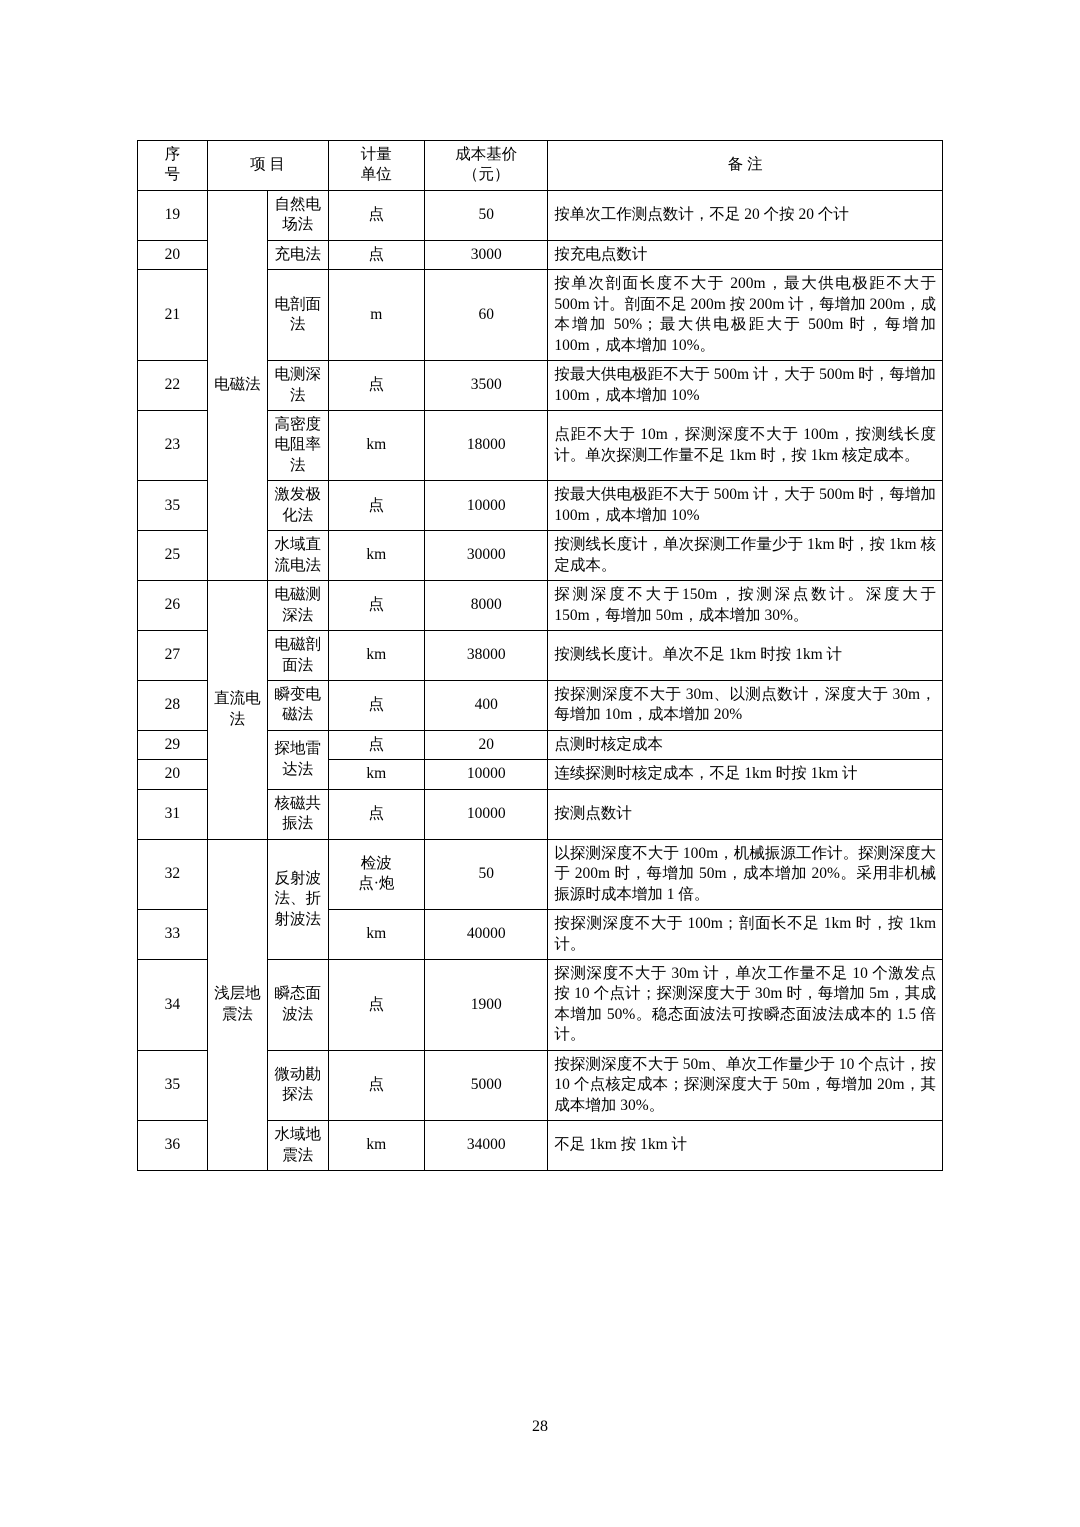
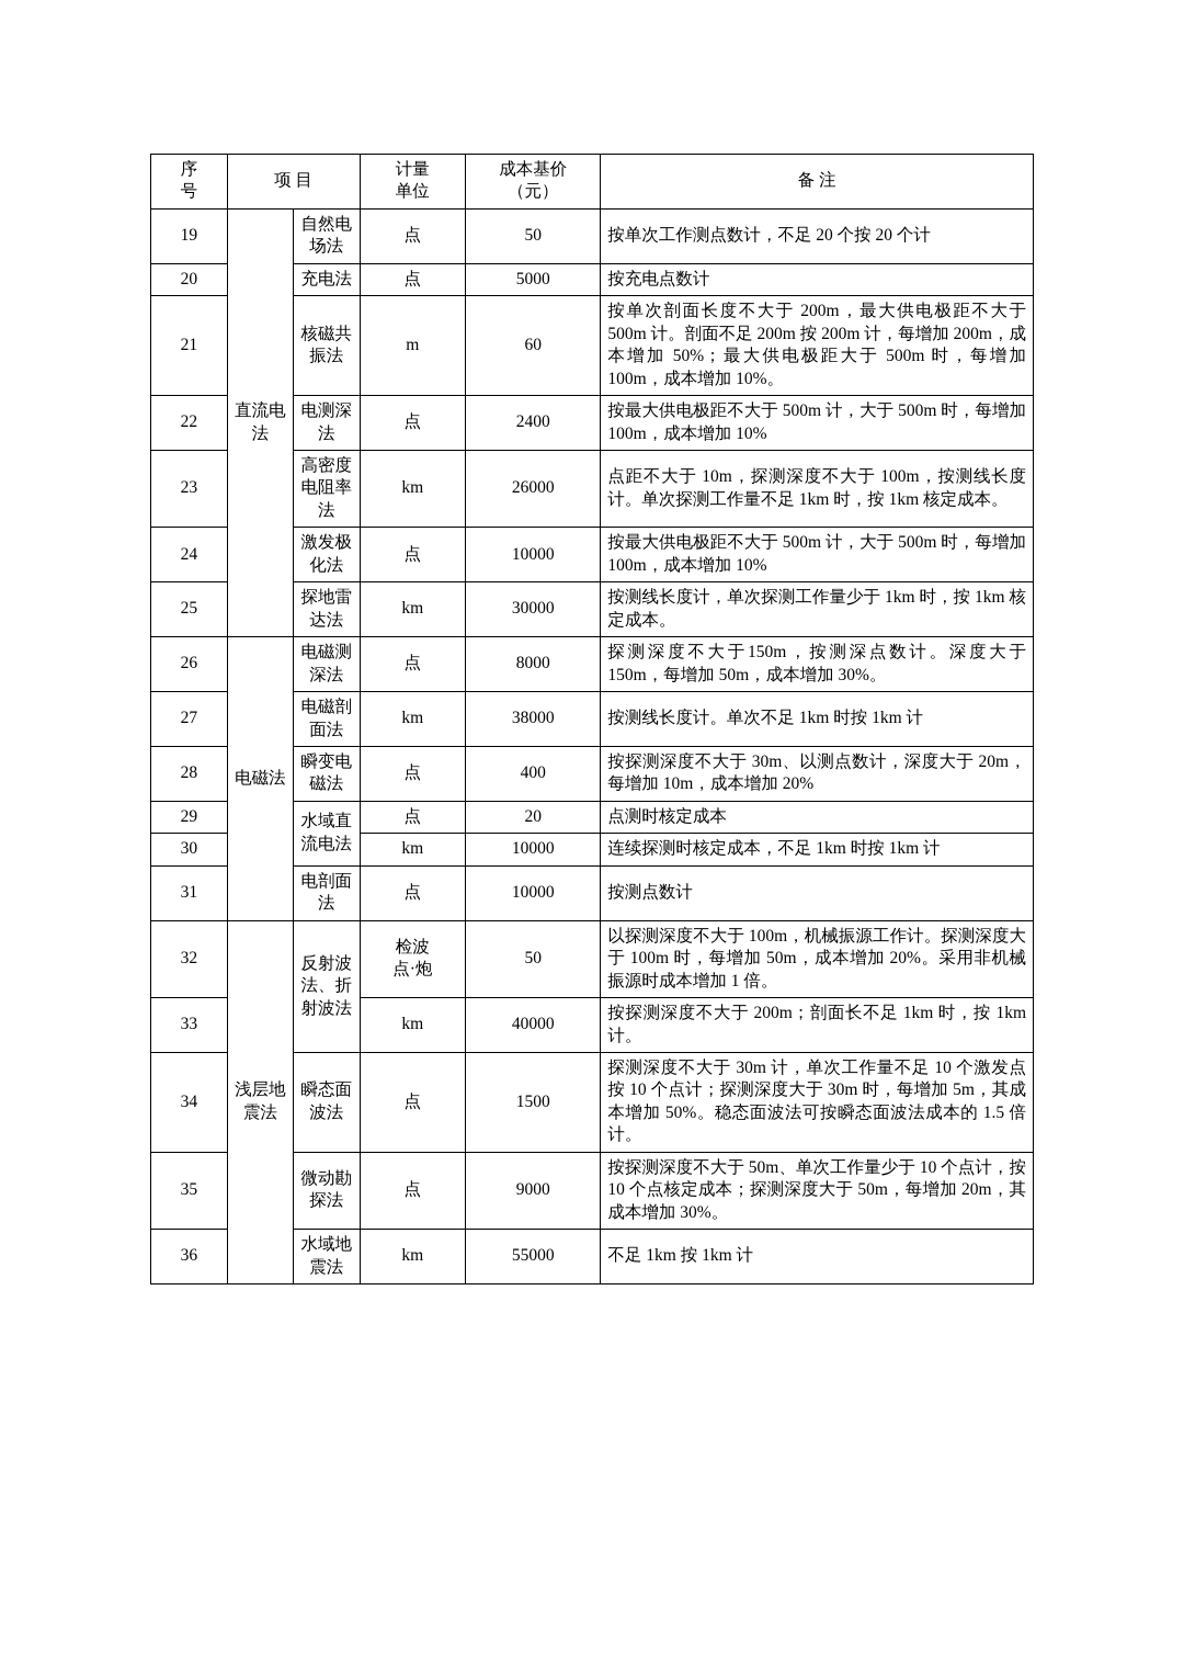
  序 号	项 目	计量 单位	成本基价 （元）	备 注
- 19	电磁法	自然电场法	点	50	按单次工作测点数计，不足 20 个按 20 个计
+ 19	直流电法	自然电场法	点	50	按单次工作测点数计，不足 20 个按 20 个计
- 20	充电法	点	3000	按充电点数计
+ 20	充电法	点	5000	按充电点数计
- 21	电剖面法	m	60	按单次剖面长度不大于 200m，最大供电极距不大于 500m 计。剖面不足 200m 按 200m 计，每增加 200m，成本增加 50%；最大供电极距大于 500m 时，每增加 100m，成本增加 10%。
+ 21	核磁共振法	m	60	按单次剖面长度不大于 200m，最大供电极距不大于 500m 计。剖面不足 200m 按 200m 计，每增加 200m，成本增加 50%；最大供电极距大于 500m 时，每增加 100m，成本增加 10%。
- 22	电测深法	点	3500	按最大供电极距不大于 500m 计，大于 500m 时，每增加 100m，成本增加 10%
+ 22	电测深法	点	2400	按最大供电极距不大于 500m 计，大于 500m 时，每增加 100m，成本增加 10%
- 23	高密度电阻率法	km	18000	点距不大于 10m，探测深度不大于 100m，按测线长度计。单次探测工作量不足 1km 时，按 1km 核定成本。
+ 23	高密度电阻率法	km	26000	点距不大于 10m，探测深度不大于 100m，按测线长度计。单次探测工作量不足 1km 时，按 1km 核定成本。
- 35	激发极化法	点	10000	按最大供电极距不大于 500m 计，大于 500m 时，每增加 100m，成本增加 10%
+ 24	激发极化法	点	10000	按最大供电极距不大于 500m 计，大于 500m 时，每增加 100m，成本增加 10%
- 25	水域直流电法	km	30000	按测线长度计，单次探测工作量少于 1km 时，按 1km 核定成本。
+ 25	探地雷达法	km	30000	按测线长度计，单次探测工作量少于 1km 时，按 1km 核定成本。
- 26	直流电法	电磁测深法	点	8000	探测深度不大于150m，按测深点数计。深度大于 150m，每增加 50m，成本增加 30%。
+ 26	电磁法	电磁测深法	点	8000	探测深度不大于150m，按测深点数计。深度大于 150m，每增加 50m，成本增加 30%。
  27	电磁剖面法	km	38000	按测线长度计。单次不足 1km 时按 1km 计
- 28	瞬变电磁法	点	400	按探测深度不大于 30m、以测点数计，深度大于 30m，每增加 10m，成本增加 20%
+ 28	瞬变电磁法	点	400	按探测深度不大于 30m、以测点数计，深度大于 20m，每增加 10m，成本增加 20%
- 29	探地雷达法	点	20	点测时核定成本
+ 29	水域直流电法	点	20	点测时核定成本
- 20	km	10000	连续探测时核定成本，不足 1km 时按 1km 计
+ 30	km	10000	连续探测时核定成本，不足 1km 时按 1km 计
- 31	核磁共振法	点	10000	按测点数计
+ 31	电剖面法	点	10000	按测点数计
- 32	浅层地震法	反射波法、折射波法	检波 点·炮	50	以探测深度不大于 100m，机械振源工作计。探测深度大于 200m 时，每增加 50m，成本增加 20%。采用非机械振源时成本增加 1 倍。
+ 32	浅层地震法	反射波法、折射波法	检波 点·炮	50	以探测深度不大于 100m，机械振源工作计。探测深度大于 100m 时，每增加 50m，成本增加 20%。采用非机械振源时成本增加 1 倍。
- 33	km	40000	按探测深度不大于 100m；剖面长不足 1km 时，按 1km 计。
+ 33	km	40000	按探测深度不大于 200m；剖面长不足 1km 时，按 1km 计。
- 34	瞬态面波法	点	1900	探测深度不大于 30m 计，单次工作量不足 10 个激发点按 10 个点计；探测深度大于 30m 时，每增加 5m，其成本增加 50%。稳态面波法可按瞬态面波法成本的 1.5 倍计。
+ 34	瞬态面波法	点	1500	探测深度不大于 30m 计，单次工作量不足 10 个激发点按 10 个点计；探测深度大于 30m 时，每增加 5m，其成本增加 50%。稳态面波法可按瞬态面波法成本的 1.5 倍计。
- 35	微动勘探法	点	5000	按探测深度不大于 50m、单次工作量少于 10 个点计，按 10 个点核定成本；探测深度大于 50m，每增加 20m，其成本增加 30%。
+ 35	微动勘探法	点	9000	按探测深度不大于 50m、单次工作量少于 10 个点计，按 10 个点核定成本；探测深度大于 50m，每增加 20m，其成本增加 30%。
- 36	水域地震法	km	34000	不足 1km 按 1km 计
+ 36	水域地震法	km	55000	不足 1km 按 1km 计
- 28
